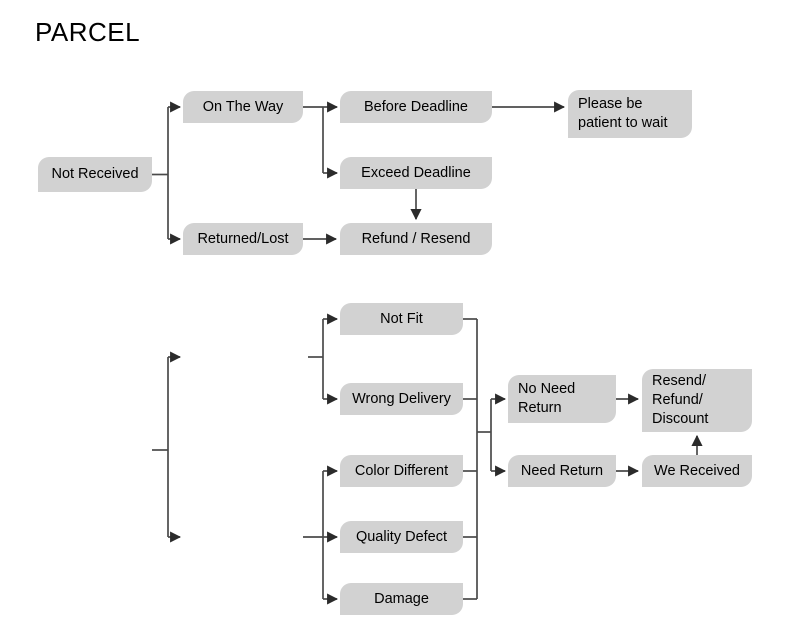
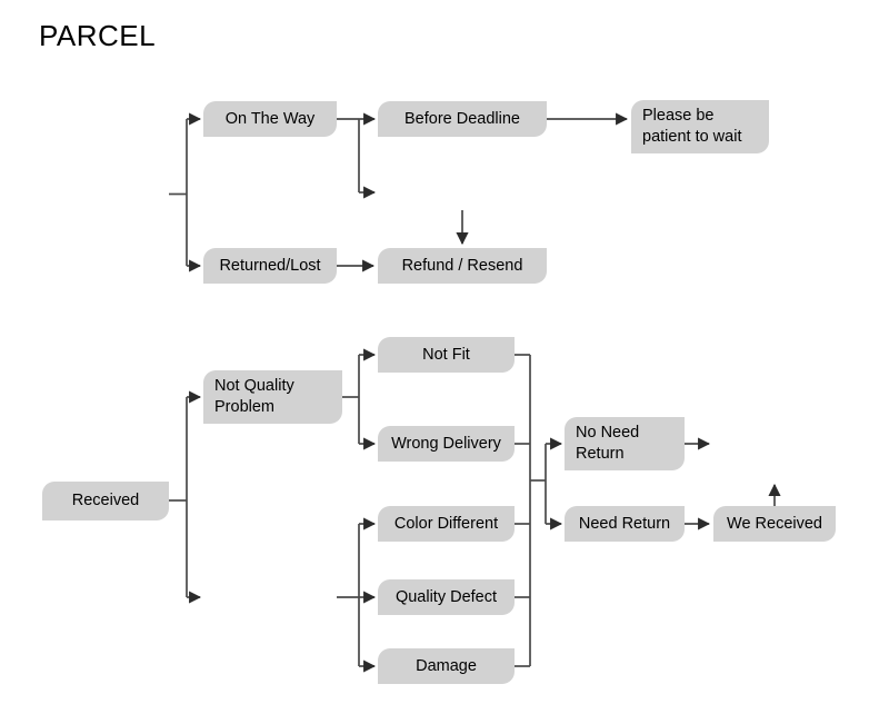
  PARCEL
- Not Received
  On The Way
  Returned/Lost
  Before Deadline
- Exceed Deadline
  Refund / Resend
  Please be
  patient to wait
+ Received
+ Not Quality
+ Problem
  Not Fit
  Wrong Delivery
  Color Different
  Quality Defect
  Damage
  No Need
  Return
  Need Return
- Resend/
- Refund/
- Discount
  We Received
